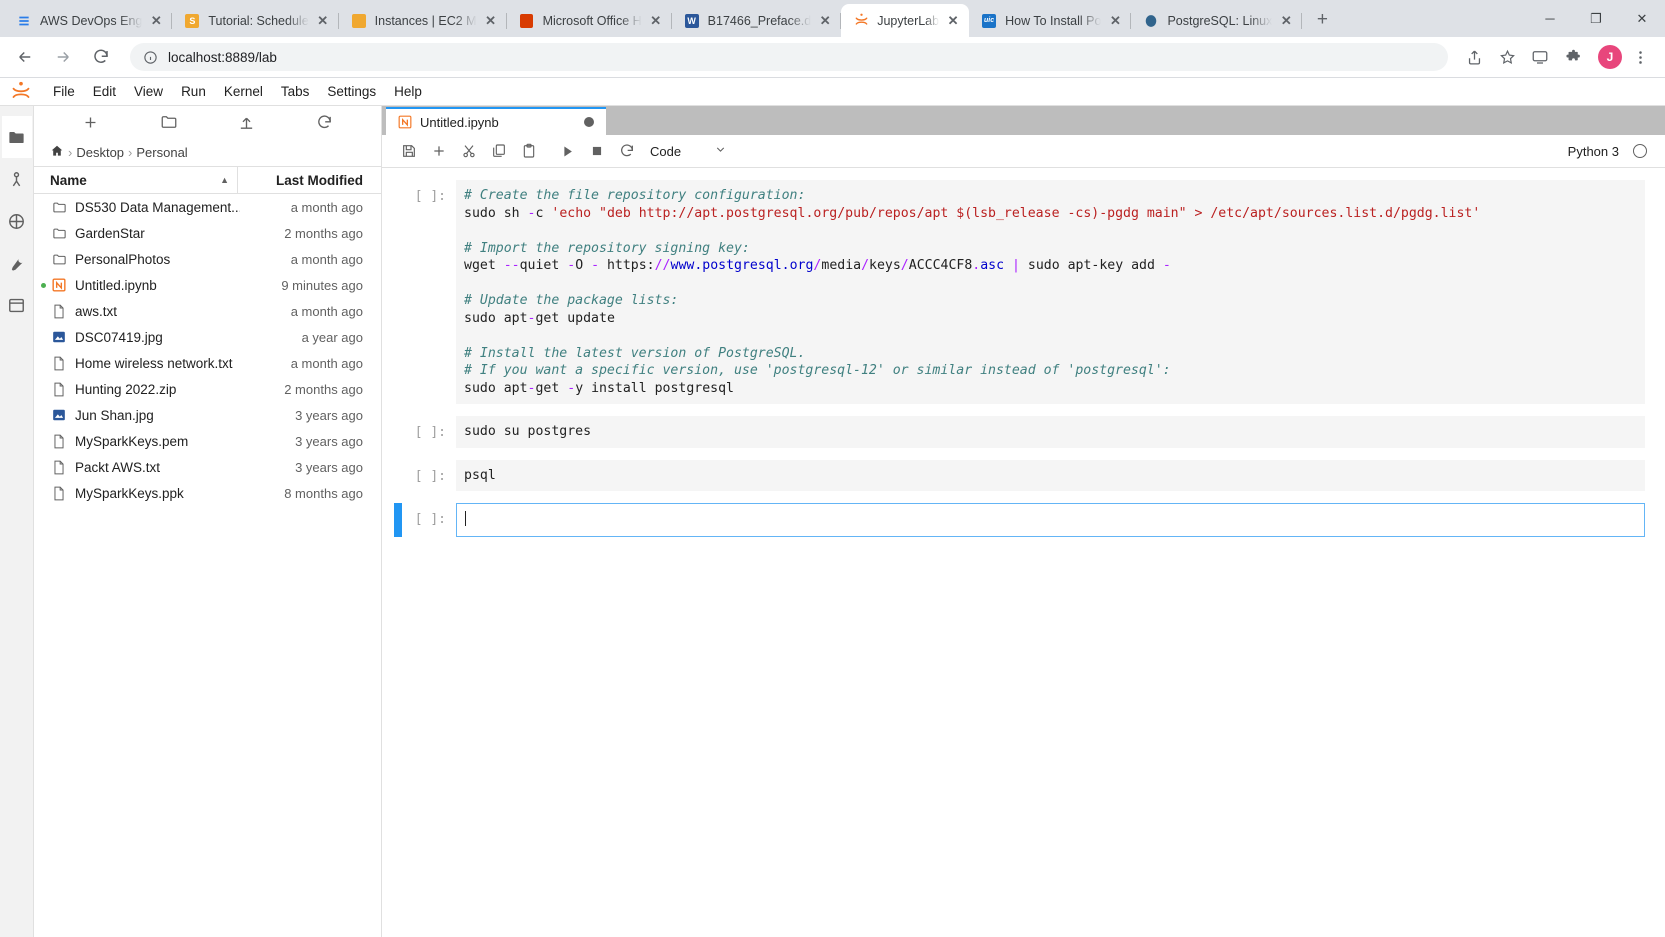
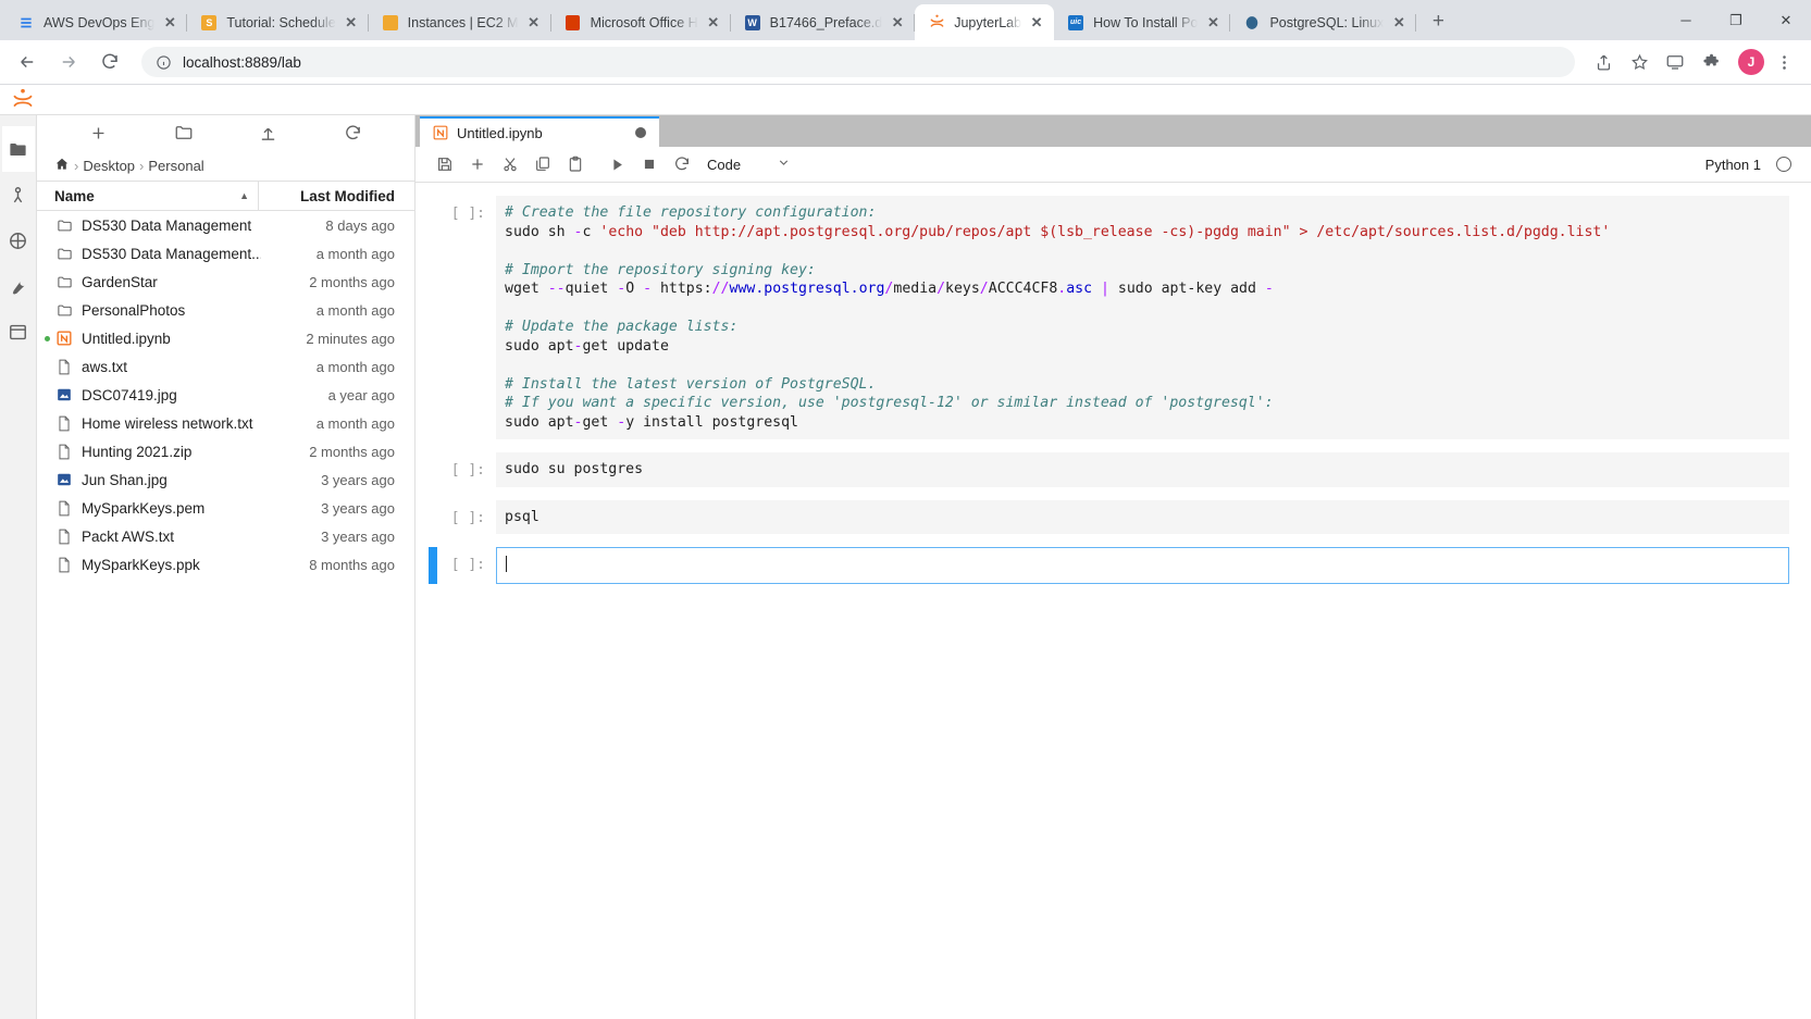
  AWS DevOps Eng
  ✕
  S
  Tutorial: Schedule
  ✕
  Instances | EC2 M
  ✕
  Microsoft Office H
  ✕
  W
  B17466_Preface.d
  ✕
  JupyterLab
  ✕
  How To Install Po
  ✕
  PostgreSQL: Linux
  ✕
  +
  ─
  ❐
  ✕
  localhost:8889/lab
  J
- File
- Edit
- View
- Run
- Kernel
- Tabs
- Settings
- Help
  ›
  Desktop
  ›
  Personal
  Name
  ▲
  Last Modified
+ DS530 Data Management
+ 8 days ago
  DS530 Data Management..
  a month ago
  GardenStar
  2 months ago
  PersonalPhotos
  a month ago
  Untitled.ipynb
- 9 minutes ago
+ 2 minutes ago
  aws.txt
  a month ago
  DSC07419.jpg
  a year ago
  Home wireless network.txt
  a month ago
- Hunting 2022.zip
+ Hunting 2021.zip
  2 months ago
  Jun Shan.jpg
  3 years ago
  MySparkKeys.pem
  3 years ago
  Packt AWS.txt
  3 years ago
  MySparkKeys.ppk
  8 months ago
  Untitled.ipynb
  Code
- Python 3
+ Python 1
  [ ]:
  # Create the file repository configuration:
  sudo sh -c 'echo "deb http://apt.postgresql.org/pub/repos/apt $(lsb_release -cs)-pgdg main" > /etc/apt/sources.list.d/pgdg.list' # Import the repository signing key:
  wget --quiet -O - https://www.postgresql.org/media/keys/ACCC4CF8.asc | sudo apt-key add - # Update the package lists:
  sudo apt-get update
  # Install the latest version of PostgreSQL. # If you want a specific version, use 'postgresql-12' or similar instead of 'postgresql':
  sudo apt-get -y install postgresql
  [ ]:
  sudo su postgres
  [ ]:
  psql
  [ ]:
